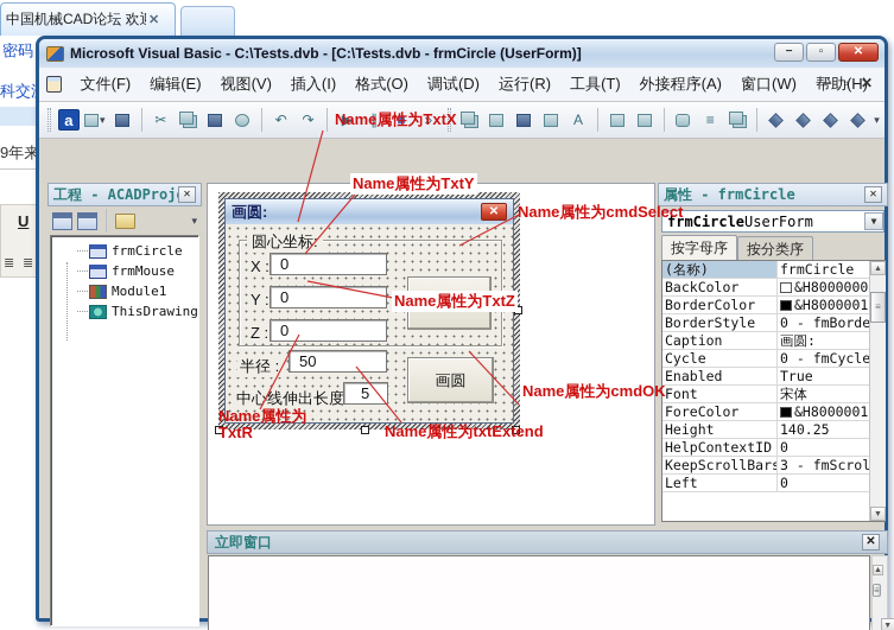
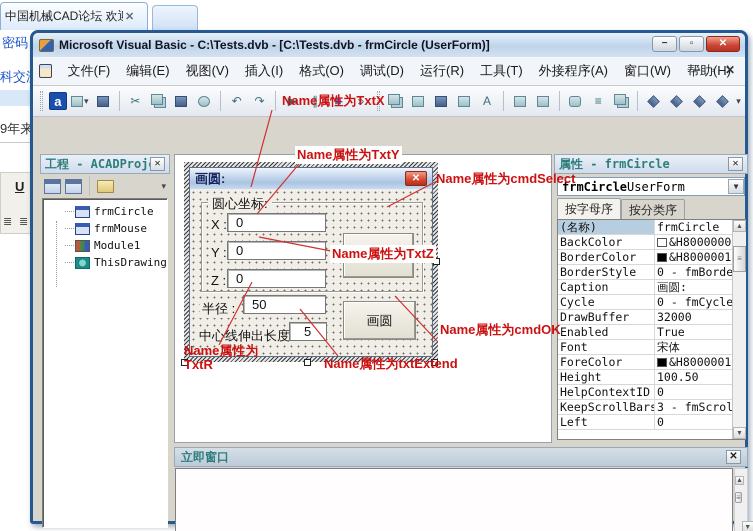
  中国机械CAD论坛 欢
  ✕
  密码
  9年来
  U
  ≣
  ≣
  Microsoft Visual Basic - C:\Tests.dvb - [C:\Tests.dvb - frmCircle (UserForm)]
  −
  ▫
  ✕
  文件(F)
  编辑(E)
  视图(V)
  插入(I)
  格式(O)
  调试(D)
  运行(R)
  工具(T)
  外接程序(A)
  窗口(W)
  帮助(H)
  −
  ▫
  ✕
  a
  ▾
  ✂
  ↶
  ↷
  ▶
  ∥
  ■
  »
  A
  ≡
  ▾
  工程 - ACADProj
  ✕
  ▾
  frmCircle
  frmMouse
  Module1
  ThisDrawing
  画圆:
  ✕
  圆心坐标
  X :
  0
  Y :
  0
  Z :
  0
  半径 :
  50
  中心线伸出长度
  5
  画圆
  属性 - frmCircle
  ✕
  frmCircle
  UserForm
  ▼
  按字母序
  按分类序
  (名称)
  frmCircle
  BackColor
  &H8000000
  BorderColor
  &H8000001
  BorderStyle
  0 - fmBorde
  Caption
  画圆:
  Cycle
  0 - fmCycle
+ DrawBuffer
+ 32000
  Enabled
  True
  Font
  宋体
  ForeColor
  &H8000001
  Height
- 140.25
+ 100.50
  HelpContextID
  0
  KeepScrollBars
  3 - fmScrol
  Left
  0
  ≡
  立即窗口
  ✕
  Name属性为TxtX
  Name属性为TxtY
  Name属性为cmdSelect
  Name属性为TxtZ
  Name属性为cmdOK
  Name属性为
  TxtR
  Name属性为txtExtend
